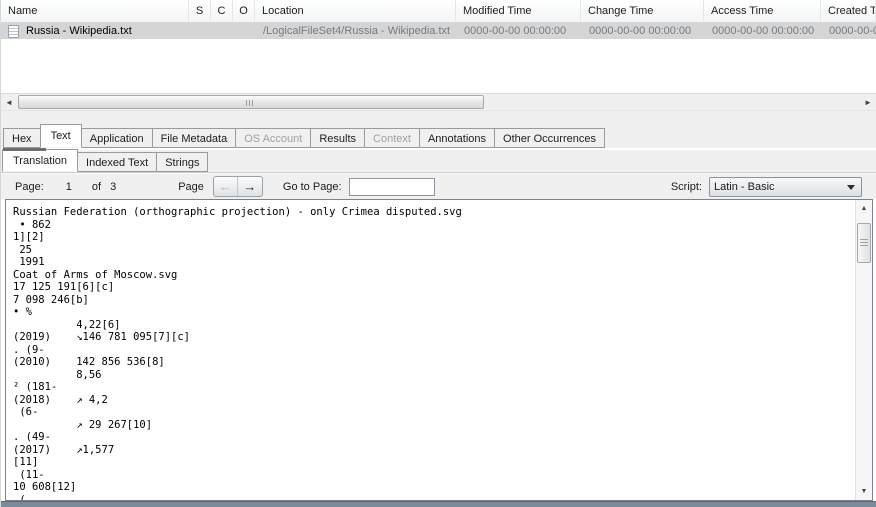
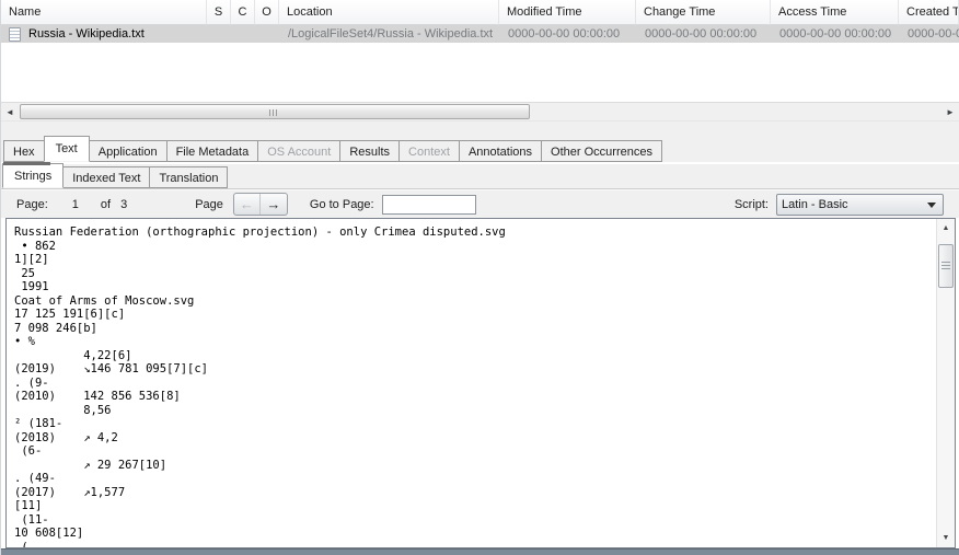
  Name
  S
  C
  O
  Location
  Modified Time
  Change Time
  Access Time
  Created T
  Russia - Wikipedia.txt
  /LogicalFileSet4/Russia - Wikipedia.txt
  0000-00-00 00:00:00
  0000-00-00 00:00:00
  0000-00-00 00:00:00
  ◄
  ►
  Hex
  Text
  Application
  File Metadata
  OS Account
  Results
  Context
  Annotations
  Other Occurrences
- Translation
+ Strings
  Indexed Text
- Strings
+ Translation
  Page:
  1
  of
  3
  Page
  ←
  →
  Go to Page:
  Script:
  Latin - Basic
  Russian Federation (orthographic projection) - only Crimea disputed.svg
  • 862
  1][2]
  25
  1991
  Coat of Arms of Moscow.svg
  17 125 191[6][c]
  7 098 246[b]
  • %
  4,22[6]
  (2019) ↘146 781 095[7][c]
  . (9-
  (2010) 142 856 536[8]
  8,56
  ² (181-
  (2018) ↗ 4,2
  (6-
  ↗ 29 267[10]
  . (49-
  (2017) ↗1,577
  [11]
  (11-
  10 608[12]
  (
